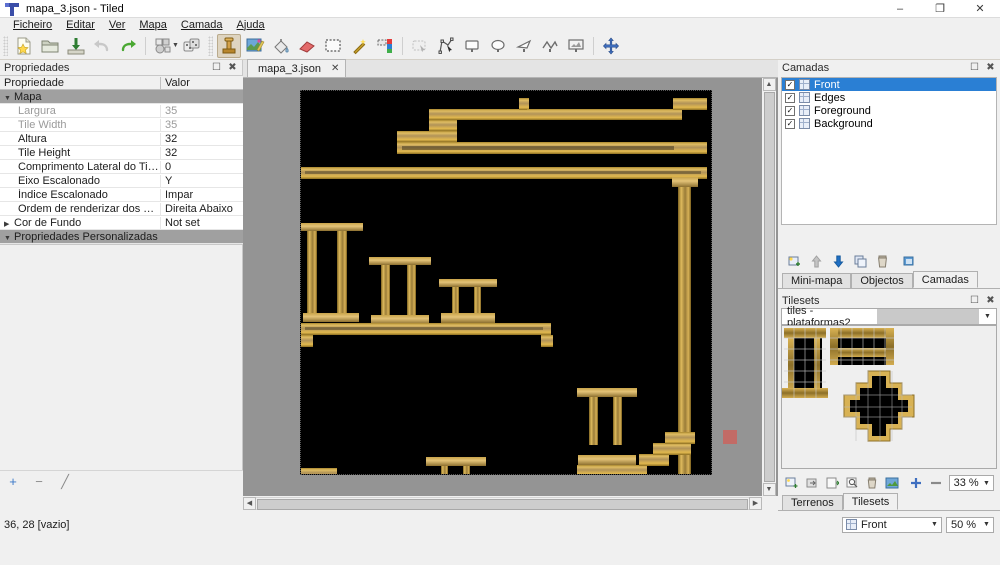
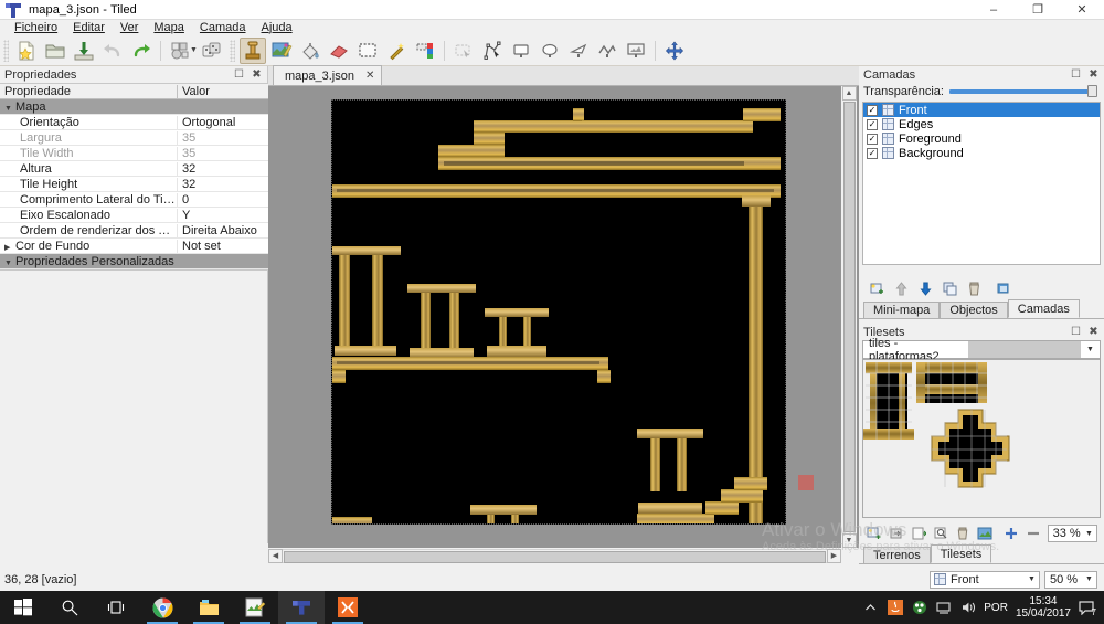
  mapa_3.json - Tiled
  –
  ❐
  ✕
  Ficheiro
  Editar
  Ver
  Mapa
  Camada
  Ajuda
  Propriedades
  ☐
  ✖
  Propriedade
  Valor
  Mapa
+ Orientação
+ Ortogonal
  Largura
  35
  Tile Width
  35
  Altura
  32
  Tile Height
  32
  Comprimento Lateral do Tile
  0
  Eixo Escalonado
  Y
- Índice Escalonado
- Impar
  Ordem de renderizar dos Tile
  Direita Abaixo
  Cor de Fundo
  Not set
  Propriedades Personalizadas
- +
- −
- ╱
  36, 28 [vazio]
  mapa_3.json
  ✕
  Camadas
  ☐
  ✖
+ Transparência:
  ✓
  Front
  ✓
  Edges
  ✓
  Foreground
  ✓
  Background
  Mini-mapa
  Objectos
  Camadas
  Tilesets
  ☐
  ✖
  tiles - plataformas2
  33 %
  Terrenos
  Tilesets
  Front
  50 %
+ Ativar o Windows
+ Aceda às Definições para ativar o Windows.
+ POR
+ 15:34
+ 15/04/2017
+ 7
